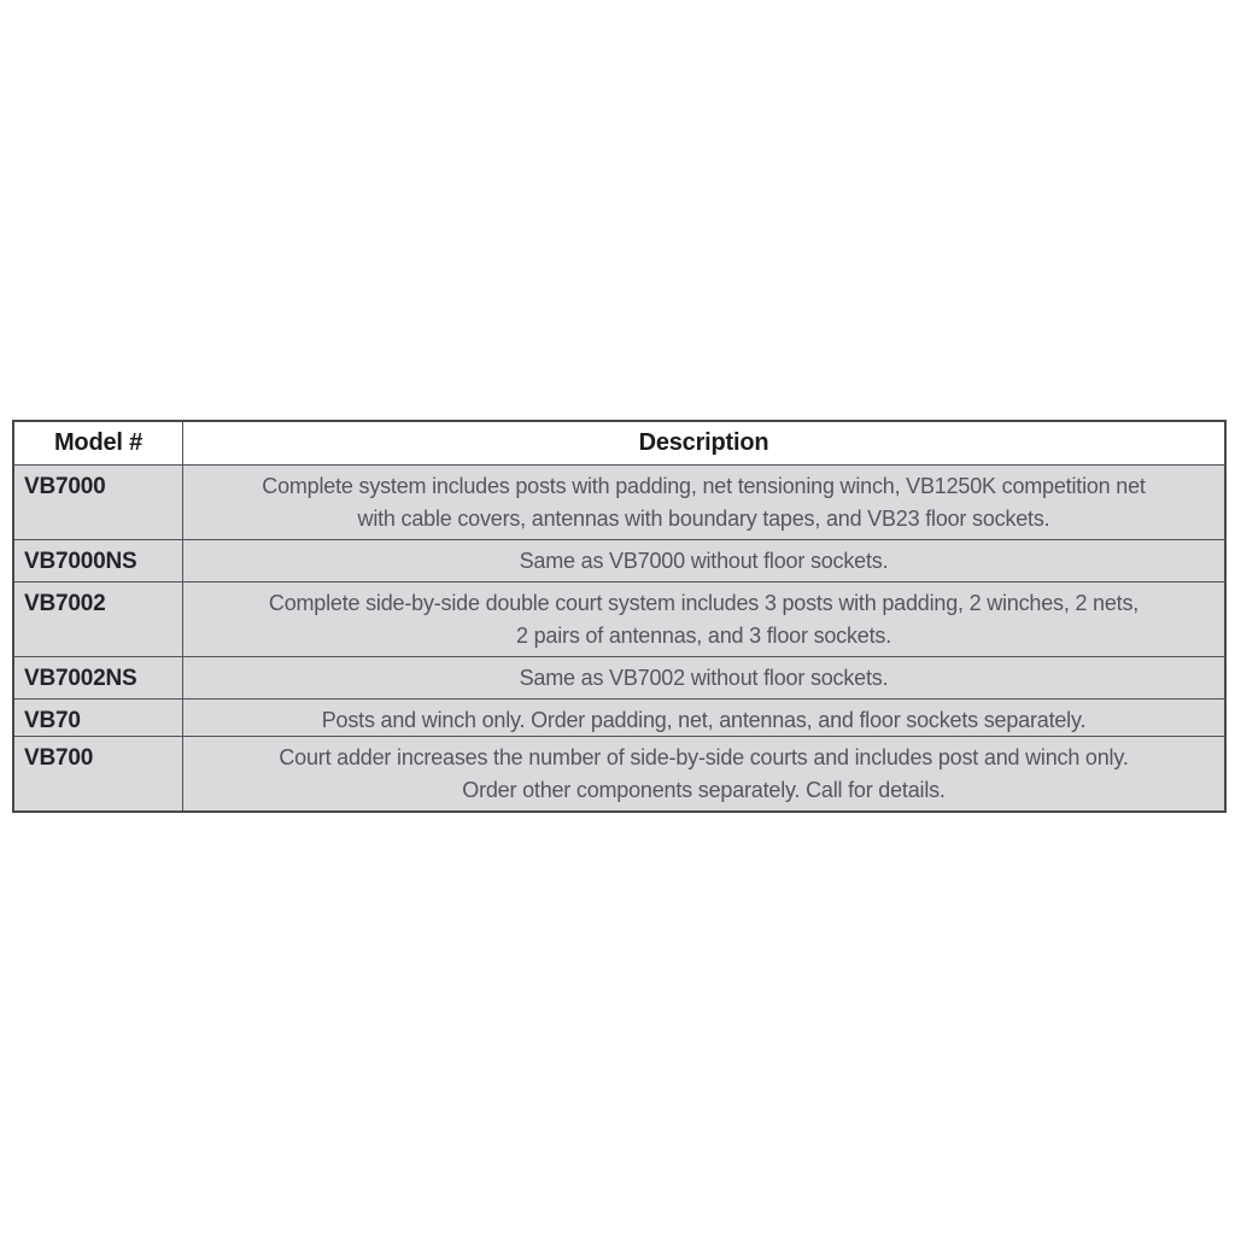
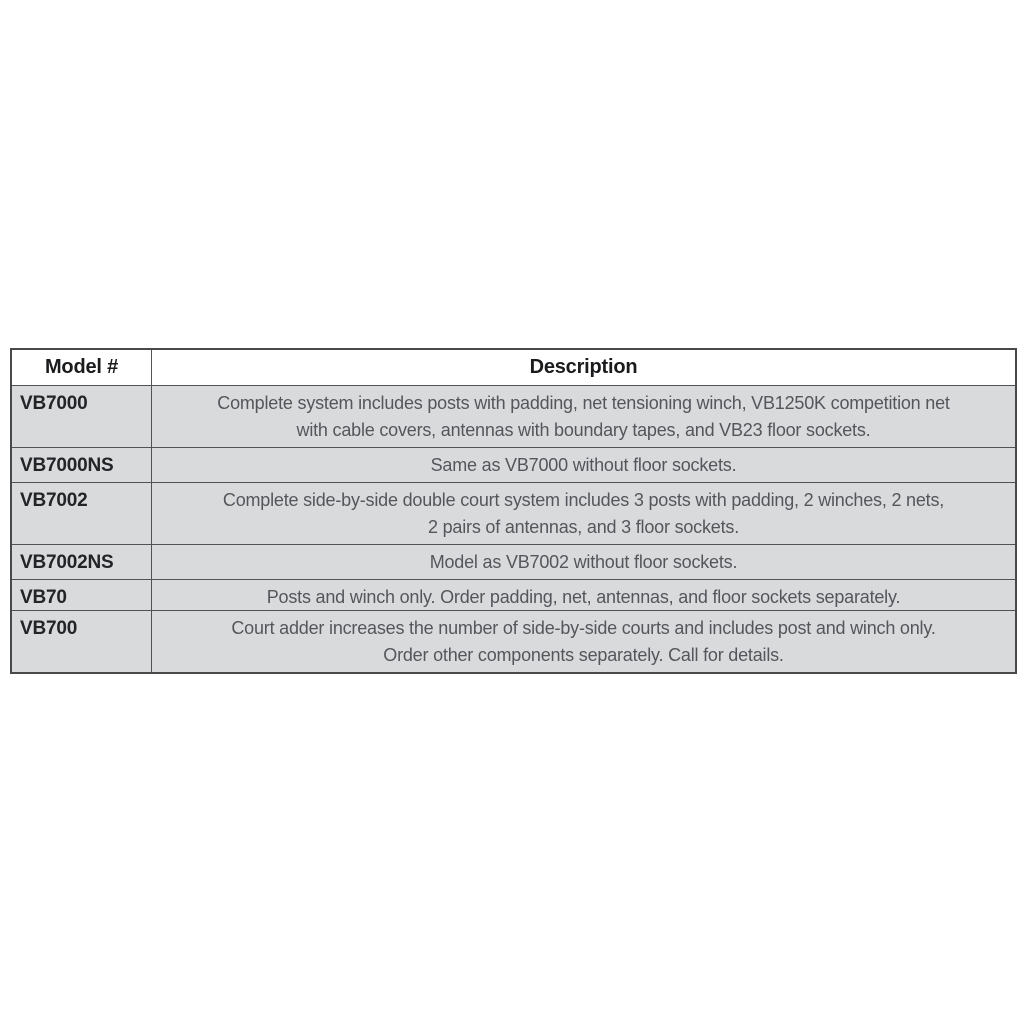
  Model #
  Description
  VB7000
  Complete system includes posts with padding, net tensioning winch, VB1250K competition net
  with cable covers, antennas with boundary tapes, and VB23 floor sockets.
  VB7000NS
  Same as VB7000 without floor sockets.
  VB7002
  Complete side-by-side double court system includes 3 posts with padding, 2 winches, 2 nets,
  2 pairs of antennas, and 3 floor sockets.
  VB7002NS
- Same as VB7002 without floor sockets.
+ Model as VB7002 without floor sockets.
  VB70
  Posts and winch only. Order padding, net, antennas, and floor sockets separately.
  VB700
  Court adder increases the number of side-by-side courts and includes post and winch only.
  Order other components separately. Call for details.
